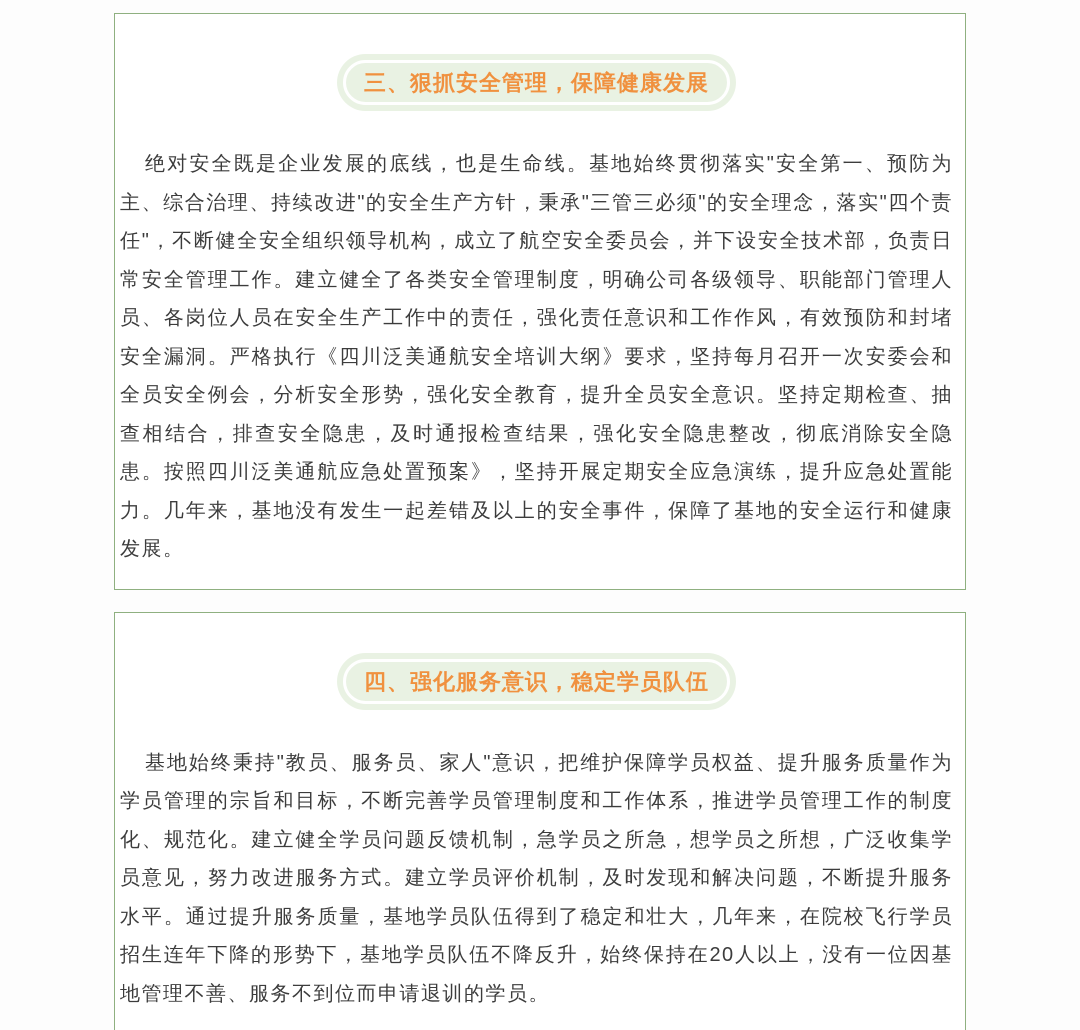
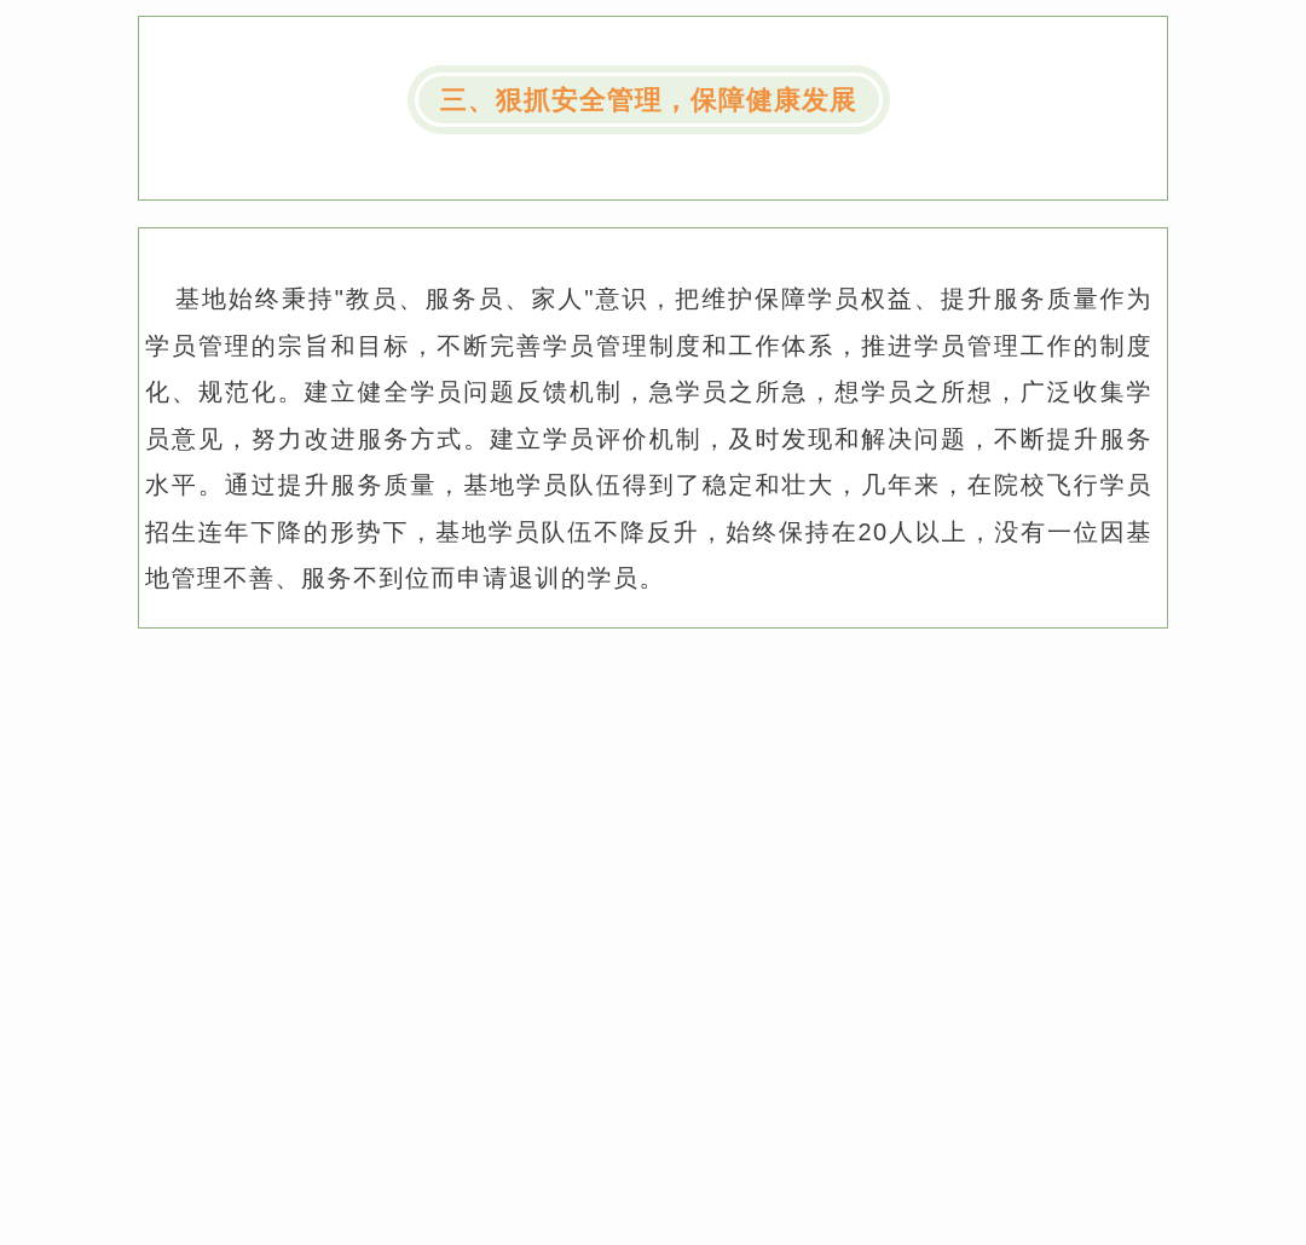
  三、狠抓安全管理，保障健康发展
- 绝对安全既是企业发展的底线，也是生命线。基地始终贯彻落实"安全第一、预防为主、综合治理、持续改进"的安全生产方针，秉承"三管三必须"的安全理念，落实"四个责任"，不断健全安全组织领导机构，成立了航空安全委员会，并下设安全技术部，负责日常安全管理工作。建立健全了各类安全管理制度，明确公司各级领导、职能部门管理人员、各岗位人员在安全生产工作中的责任，强化责任意识和工作作风，有效预防和封堵安全漏洞。严格执行《四川泛美通航安全培训大纲》要求，坚持每月召开一次安委会和全员安全例会，分析安全形势，强化安全教育，提升全员安全意识。坚持定期检查、抽查相结合，排查安全隐患，及时通报检查结果，强化安全隐患整改，彻底消除安全隐患。按照四川泛美通航应急处置预案》，坚持开展定期安全应急演练，提升应急处置能力。几年来，基地没有发生一起差错及以上的安全事件，保障了基地的安全运行和健康发展。
- 四、强化服务意识，稳定学员队伍
  基地始终秉持"教员、服务员、家人"意识，把维护保障学员权益、提升服务质量作为学员管理的宗旨和目标，不断完善学员管理制度和工作体系，推进学员管理工作的制度化、规范化。建立健全学员问题反馈机制，急学员之所急，想学员之所想，广泛收集学员意见，努力改进服务方式。建立学员评价机制，及时发现和解决问题，不断提升服务水平。通过提升服务质量，基地学员队伍得到了稳定和壮大，几年来，在院校飞行学员招生连年下降的形势下，基地学员队伍不降反升，始终保持在20人以上，没有一位因基地管理不善、服务不到位而申请退训的学员。
